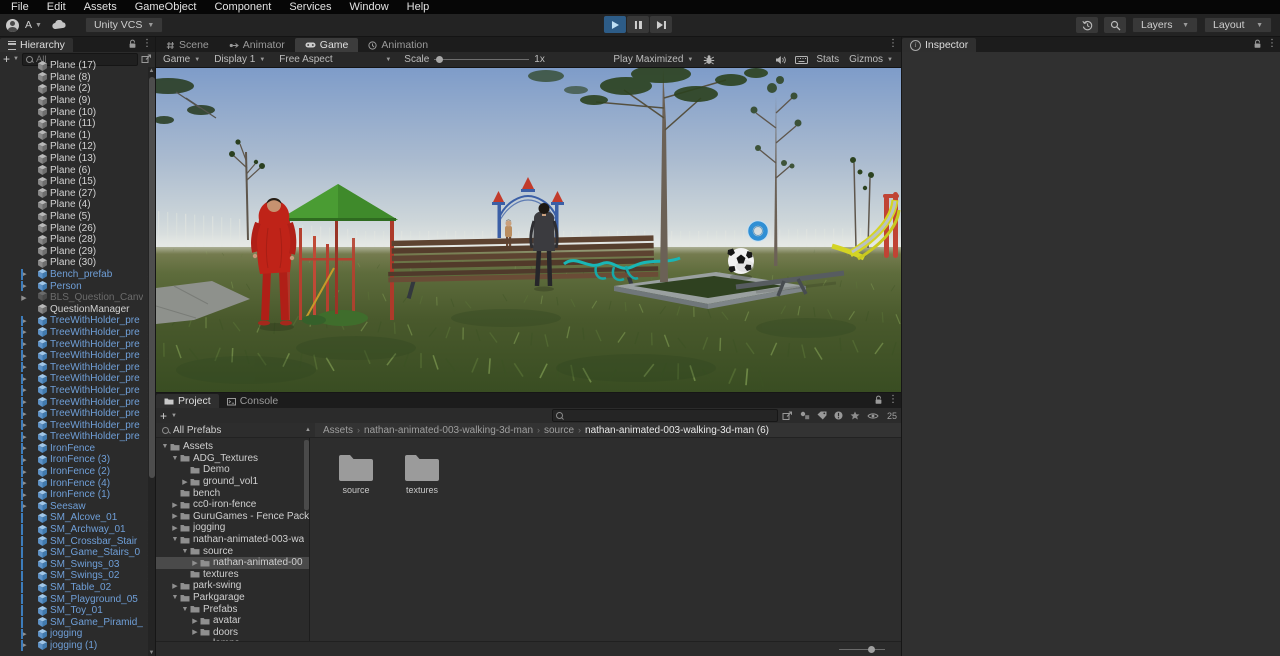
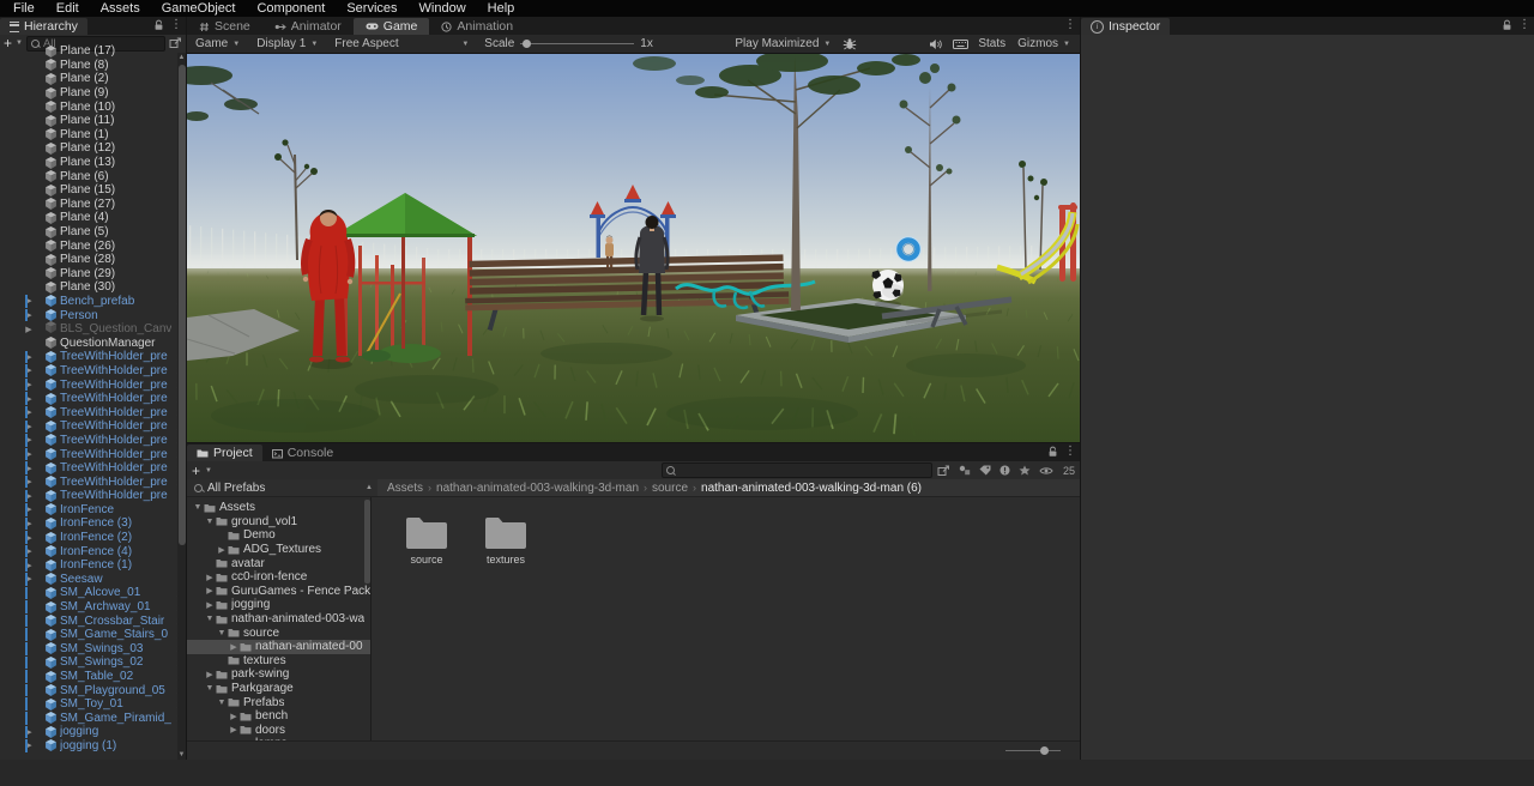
  File
  Edit
  Assets
  GameObject
  Component
  Services
  Window
  Help
- A
- Unity VCS
- Layers
- Layout
  Hierarchy
  ⋮
  +
  All
  Plane (17)
  Plane (8)
  Plane (2)
  Plane (9)
  Plane (10)
  Plane (11)
  Plane (1)
  Plane (12)
  Plane (13)
  Plane (6)
  Plane (15)
  Plane (27)
  Plane (4)
  Plane (5)
  Plane (26)
  Plane (28)
  Plane (29)
  Plane (30)
  Bench_prefab
  Person
  BLS_Question_Canv
  QuestionManager
  TreeWithHolder_pre
  TreeWithHolder_pre
  TreeWithHolder_pre
  TreeWithHolder_pre
  TreeWithHolder_pre
  TreeWithHolder_pre
  TreeWithHolder_pre
  TreeWithHolder_pre
  TreeWithHolder_pre
  TreeWithHolder_pre
  TreeWithHolder_pre
  IronFence
  IronFence (3)
  IronFence (2)
  IronFence (4)
  IronFence (1)
  Seesaw
  SM_Alcove_01
  SM_Archway_01
  SM_Crossbar_Stair
  SM_Game_Stairs_0
  SM_Swings_03
  SM_Swings_02
  SM_Table_02
  SM_Playground_05
  SM_Toy_01
  SM_Game_Piramid_
  jogging
  jogging (1)
  ⋮
  Scene
  Animator
  Game
  Animation
  Game
  Display 1
  Free Aspect
  Scale
  1x
  Play Maximized
  Stats
  Gizmos
  Project
  Console
  ⋮
  +
  25
  All Prefabs
  Assets
  ›
  nathan-animated-003-walking-3d-man
  ›
  source
  ›
  nathan-animated-003-walking-3d-man (6)
  Assets
- ADG_Textures
+ ground_vol1
  Demo
- ground_vol1
+ ADG_Textures
- bench
+ avatar
  cc0-iron-fence
  GuruGames - Fence Pack
  jogging
  nathan-animated-003-wa
  source
  nathan-animated-00
  textures
  park-swing
  Parkgarage
  Prefabs
- avatar
+ bench
  doors
  source
  textures
  i
  Inspector
  ⋮
